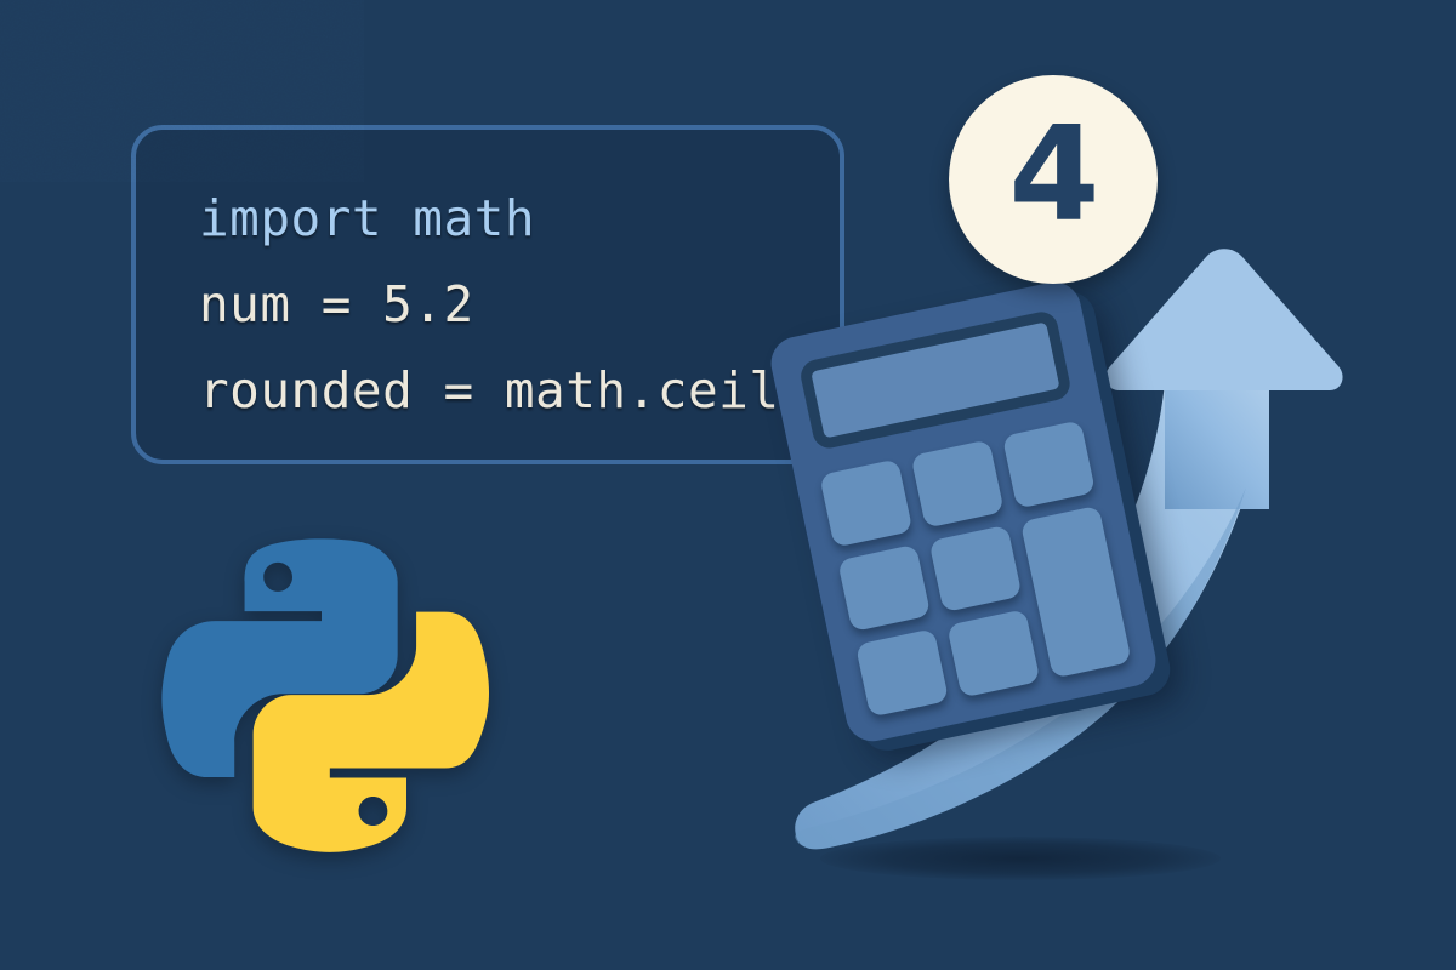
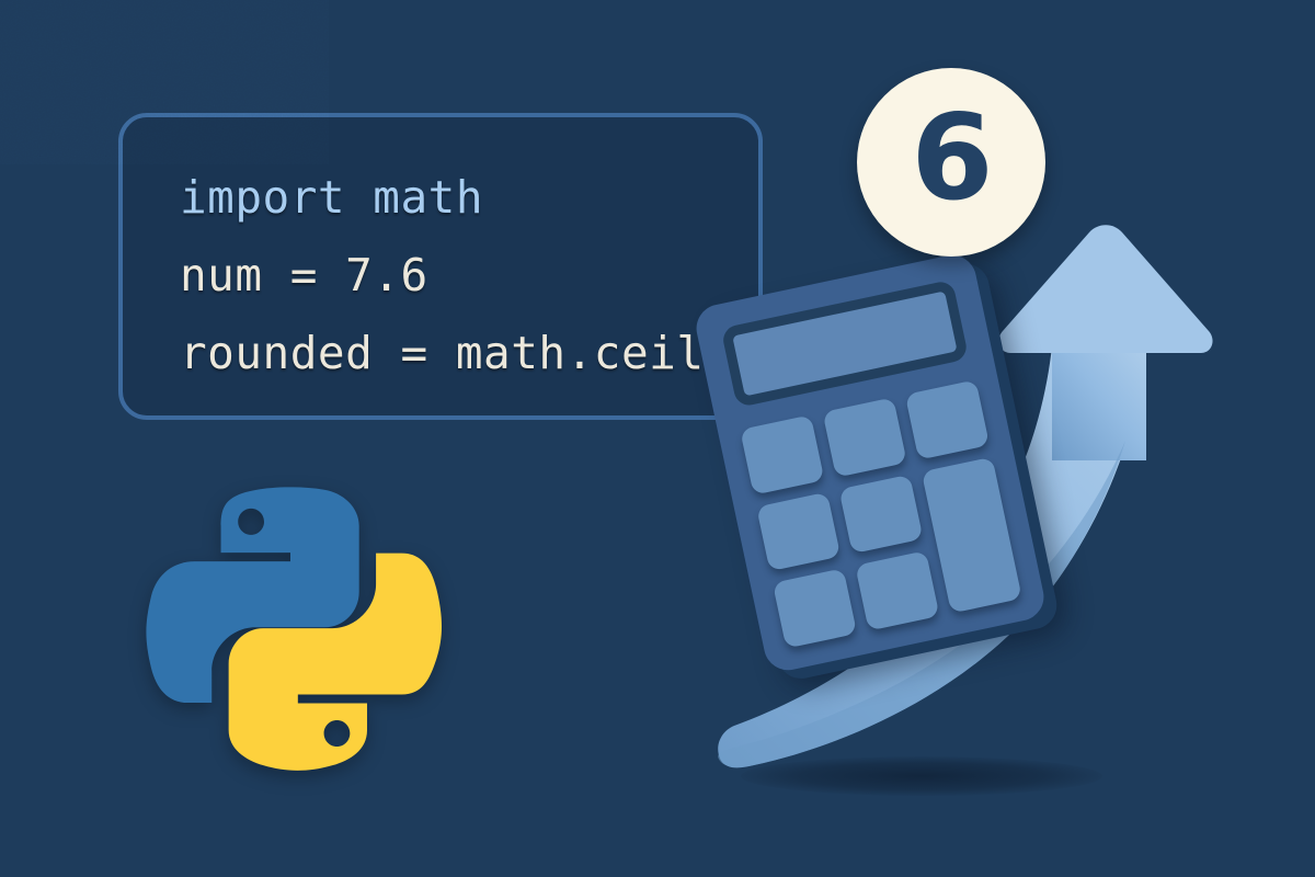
  import math
- num = 5.2
+ num = 7.6
  rounded = math.ceil
- 4
+ 6
